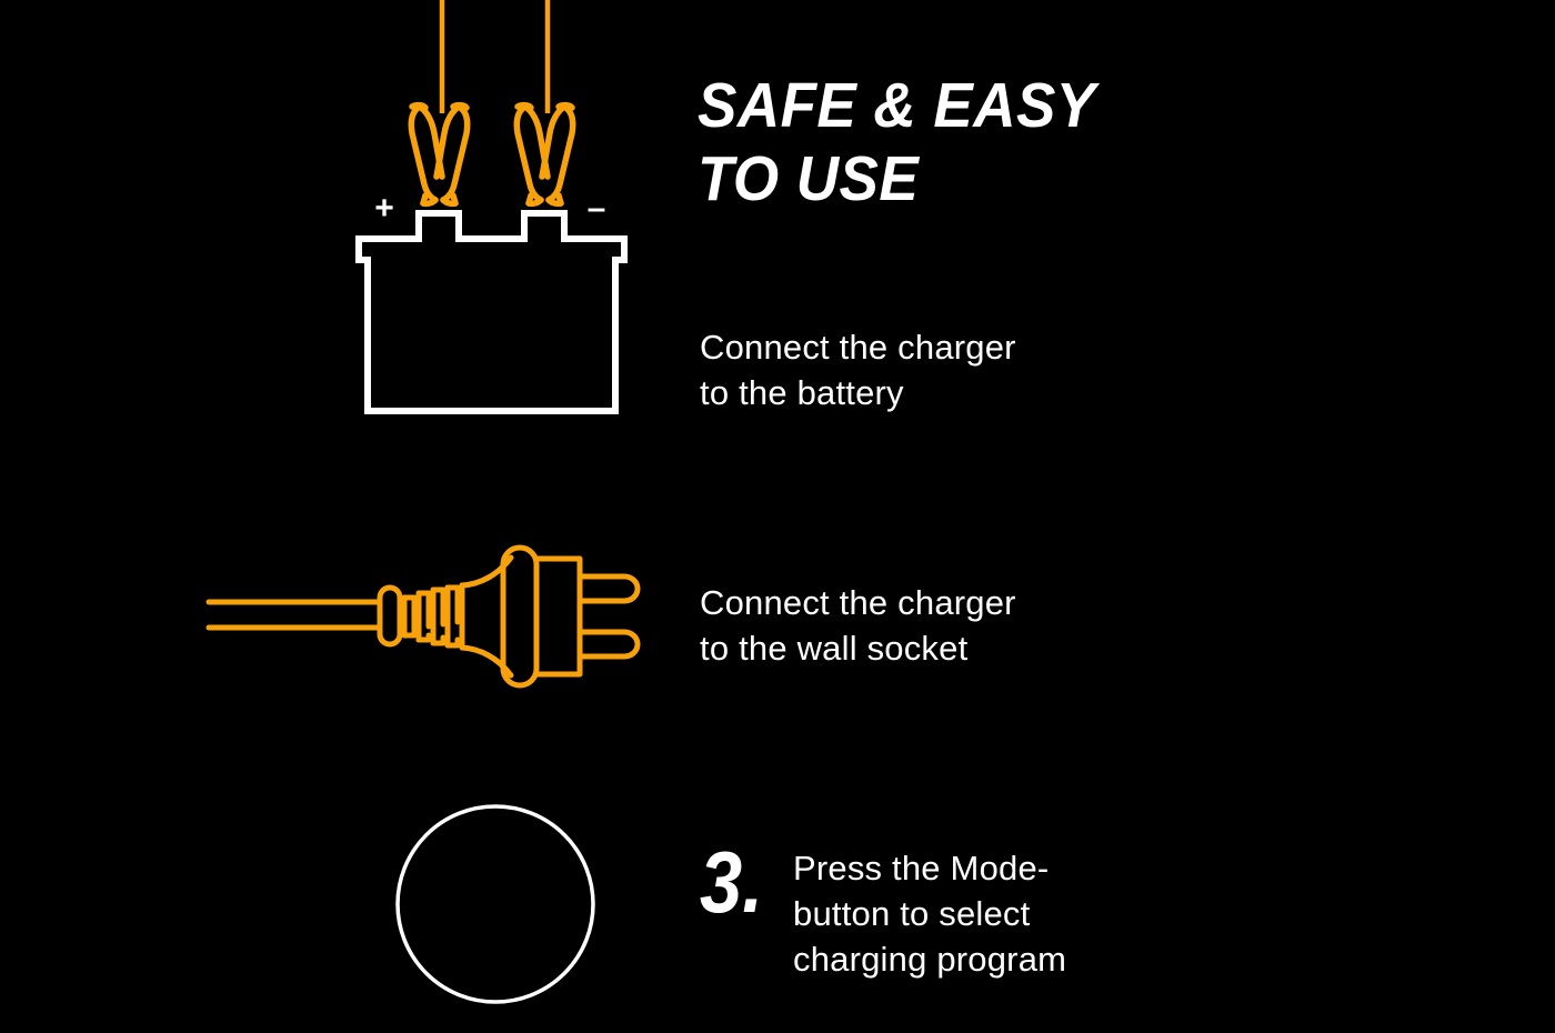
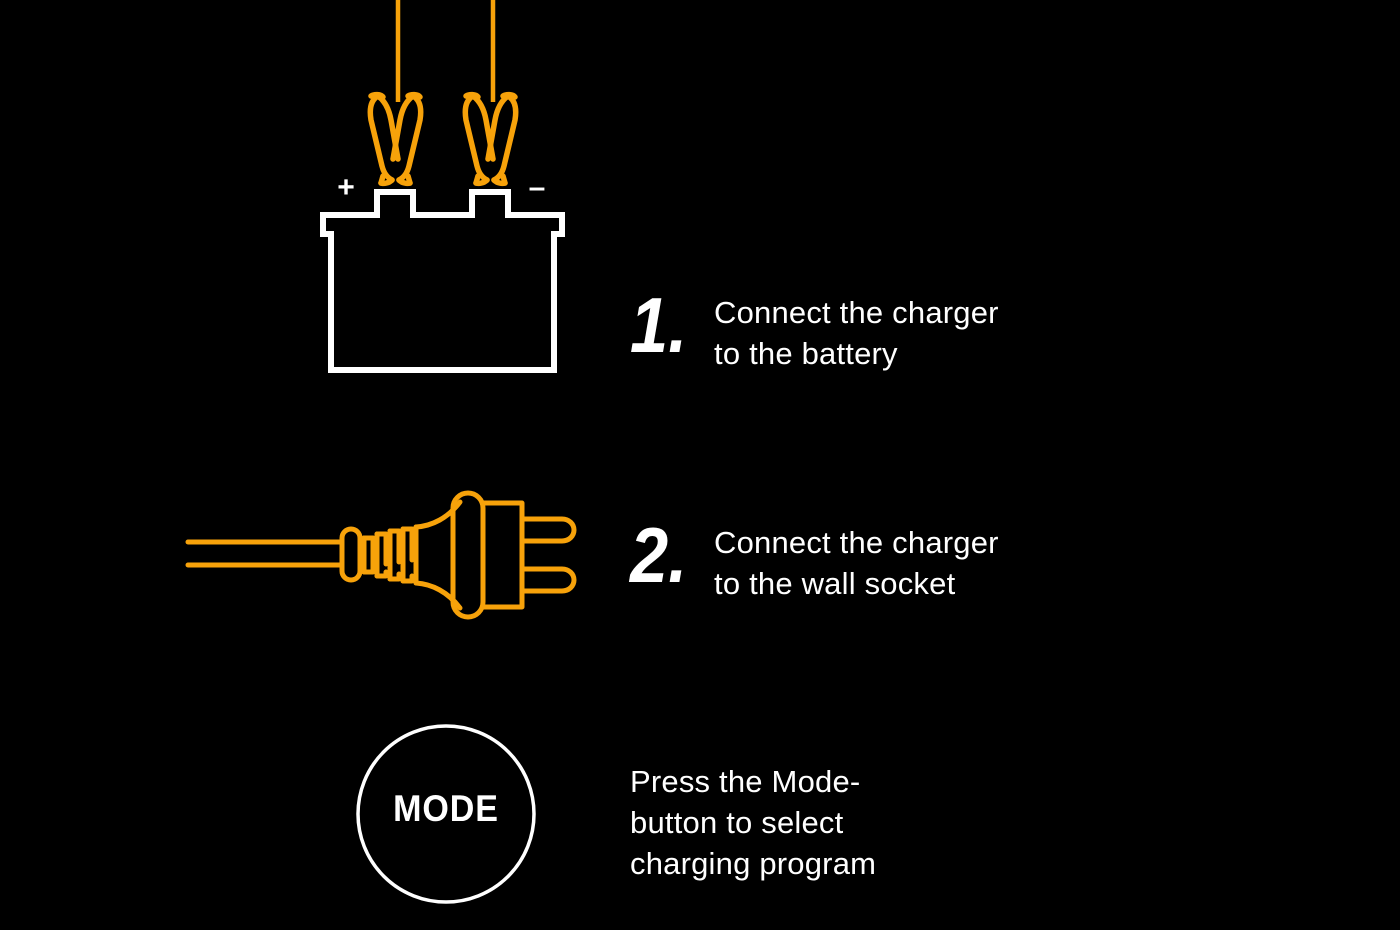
- SAFE & EASY
- TO USE
  +
  –
+ MODE
+ 1.
  Connect the charger
  to the battery
+ 2.
  Connect the charger
  to the wall socket
- 3.
  Press the Mode-
  button to select
  charging program
